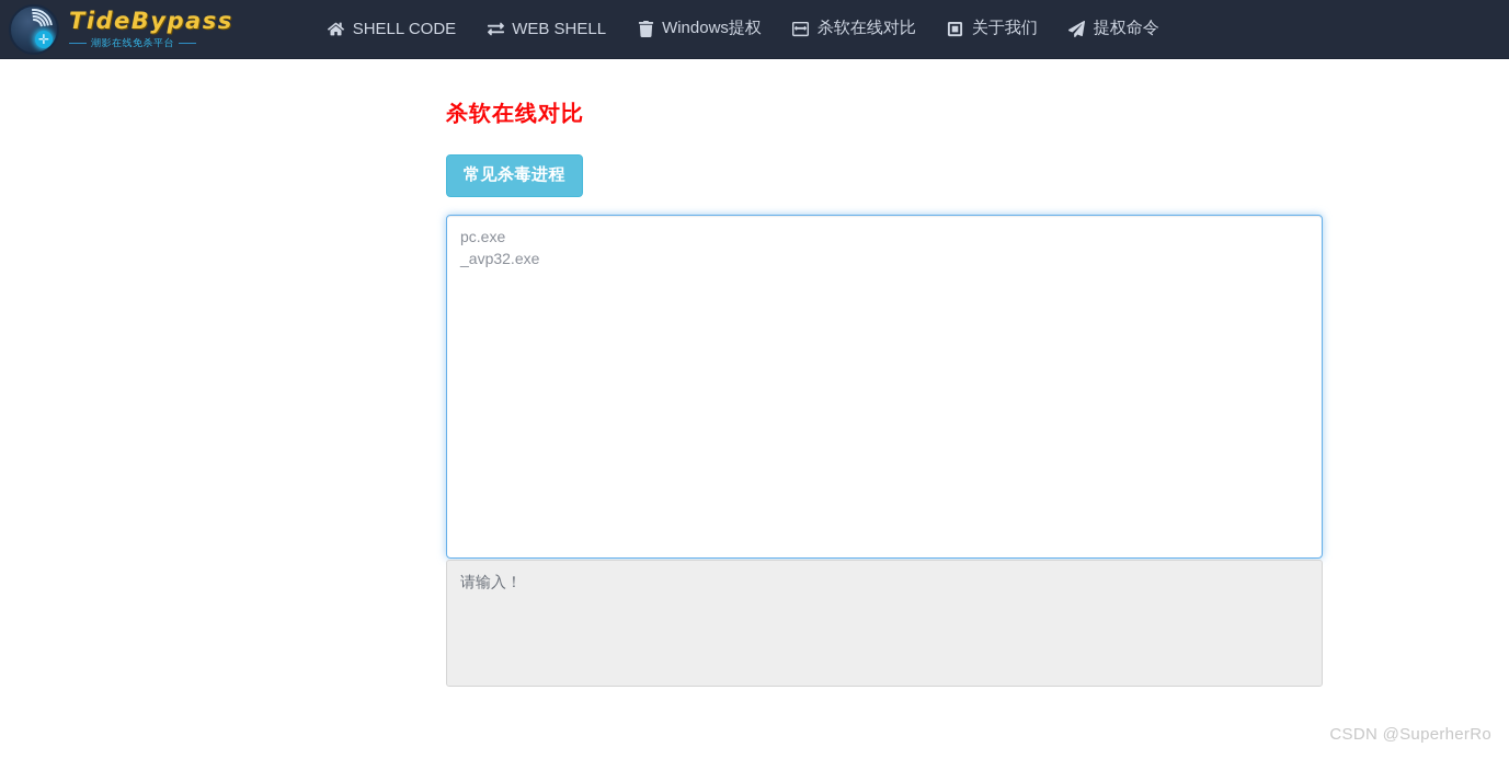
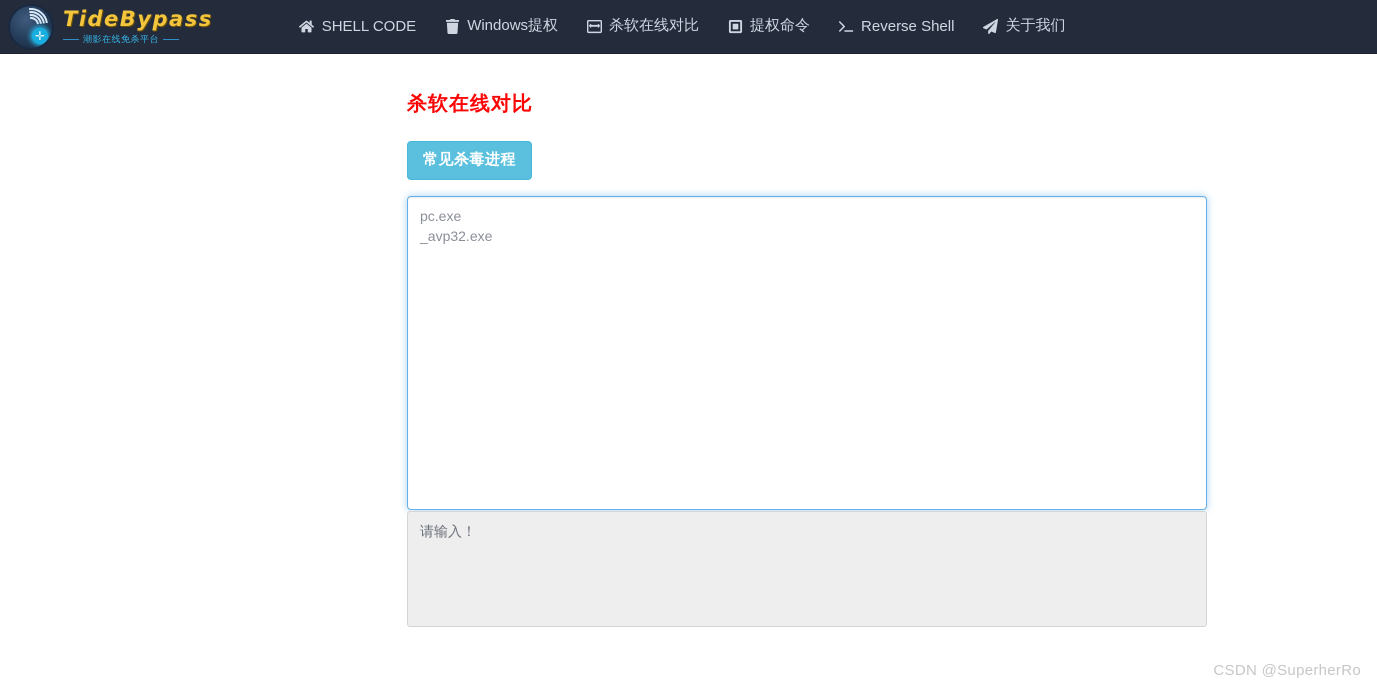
  ✛
  TideBypass
  潮影在线免杀平台
  SHELL CODE
- WEB SHELL
  Windows提权
  杀软在线对比
- 关于我们
+ 提权命令
+ Reverse Shell
- 提权命令
+ 关于我们
  杀软在线对比
  常见杀毒进程
  pc.exe
  _avp32.exe
  请输入！
  CSDN @SuperherRo
